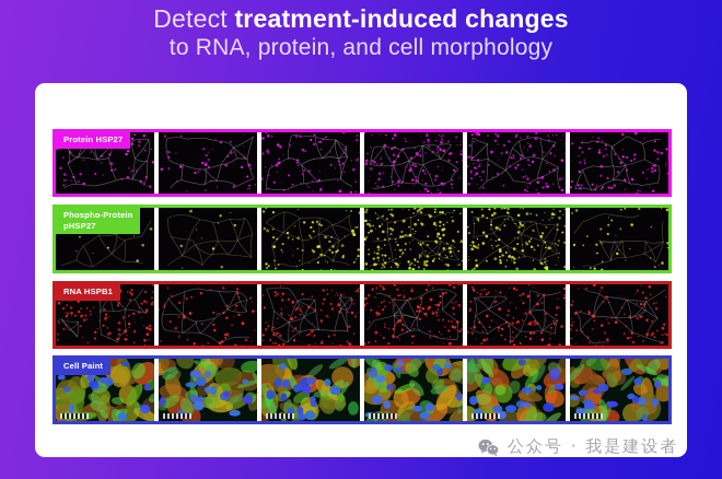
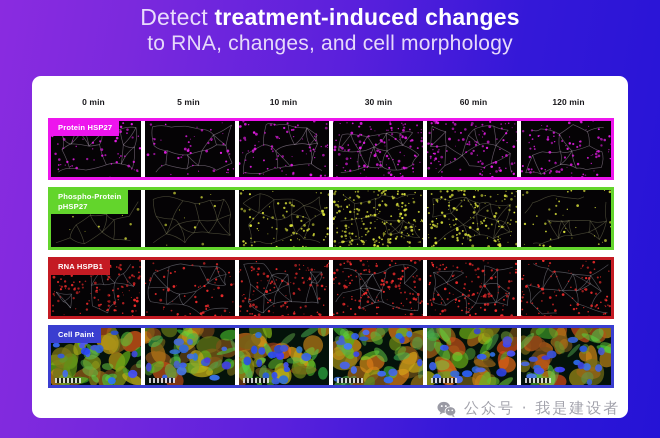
  Detect treatment-induced changes
- to RNA, protein, and cell morphology
+ to RNA, changes, and cell morphology
+ 0 min
+ 5 min
+ 10 min
+ 30 min
+ 60 min
+ 120 min
  Protein HSP27
  Phospho-Protein
  pHSP27
  RNA HSPB1
  Cell Paint
  公众号 · 我是建设者
